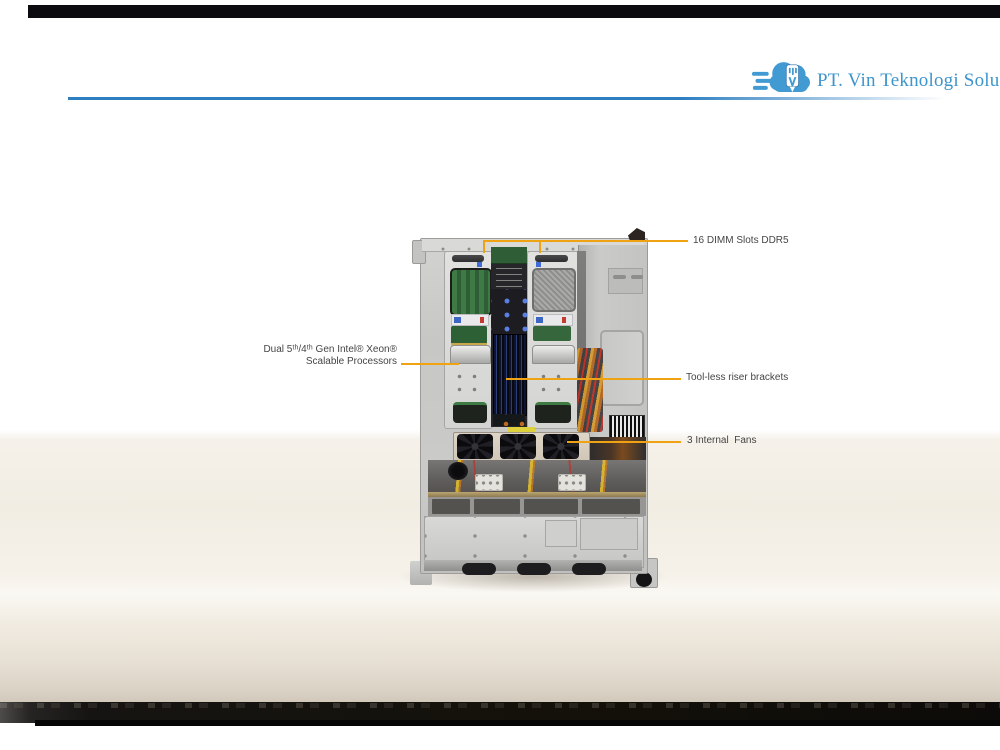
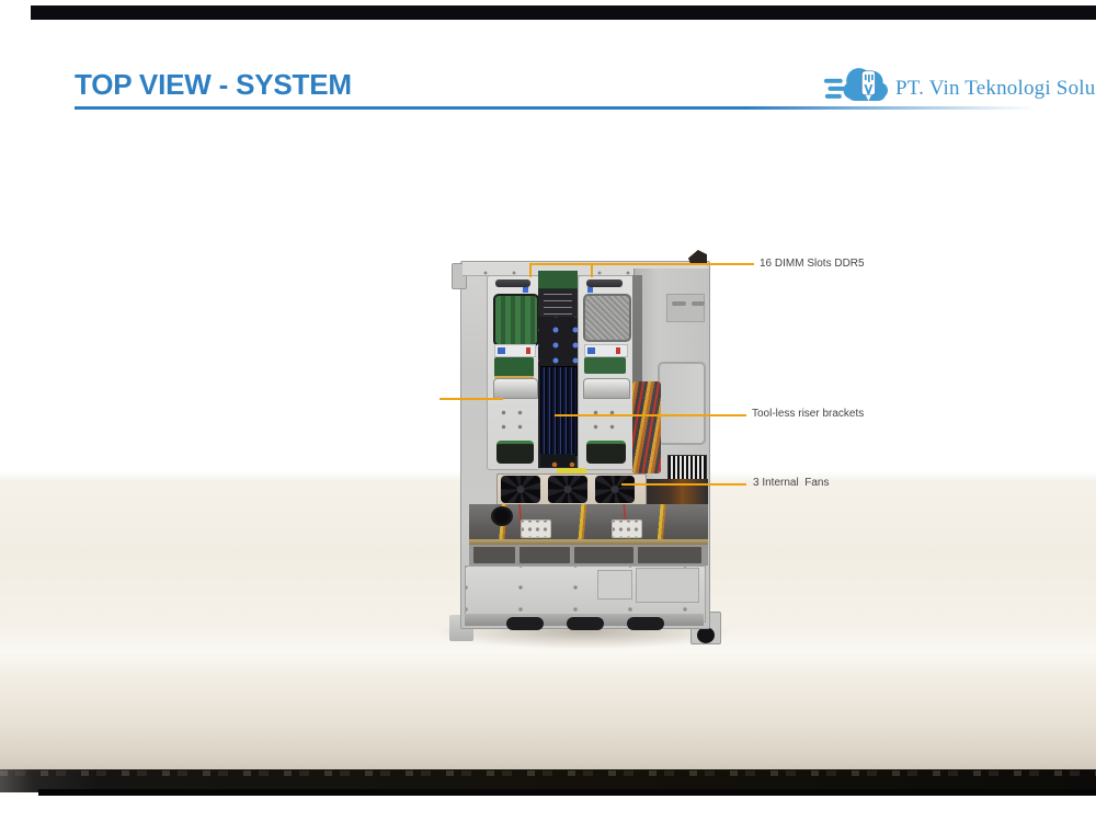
+ TOP VIEW - SYSTEM
  PT. Vin Teknologi Solu
  16 DIMM Slots DDR5
- Dual 5ᵗʰ/4ᵗʰ Gen Intel® Xeon®
- Scalable Processors
  Tool-less riser brackets
  3 Internal Fans
